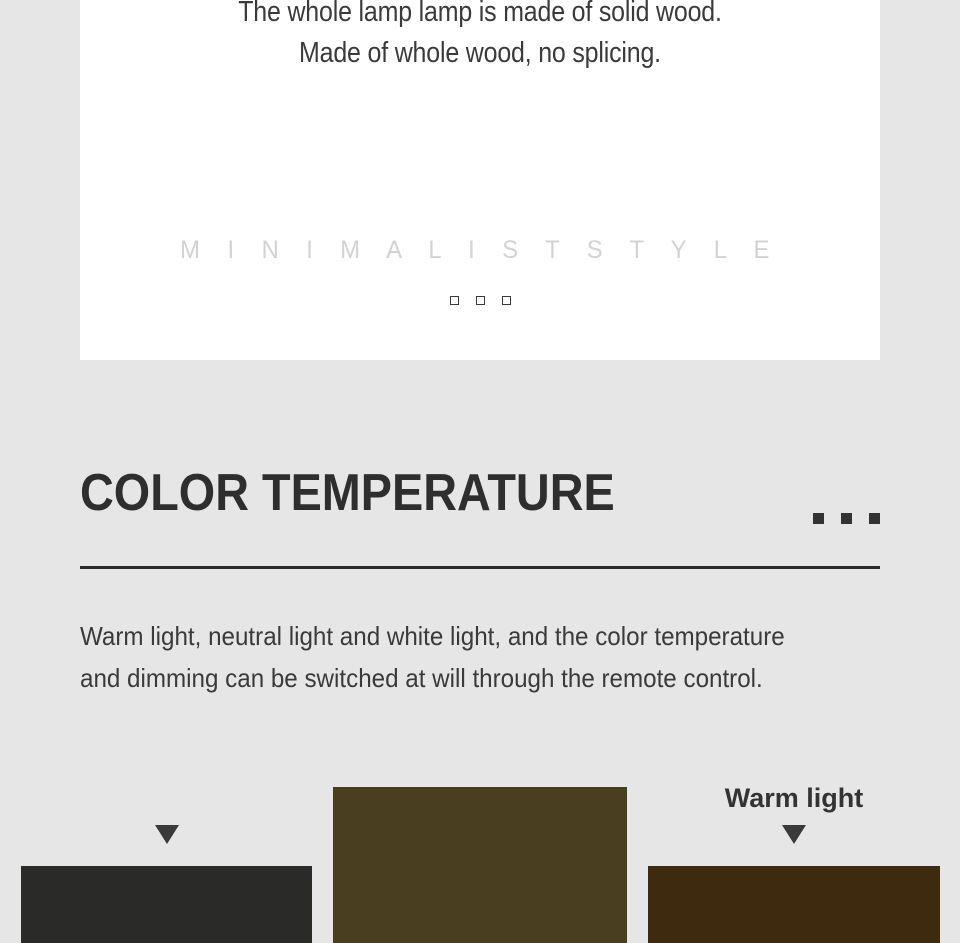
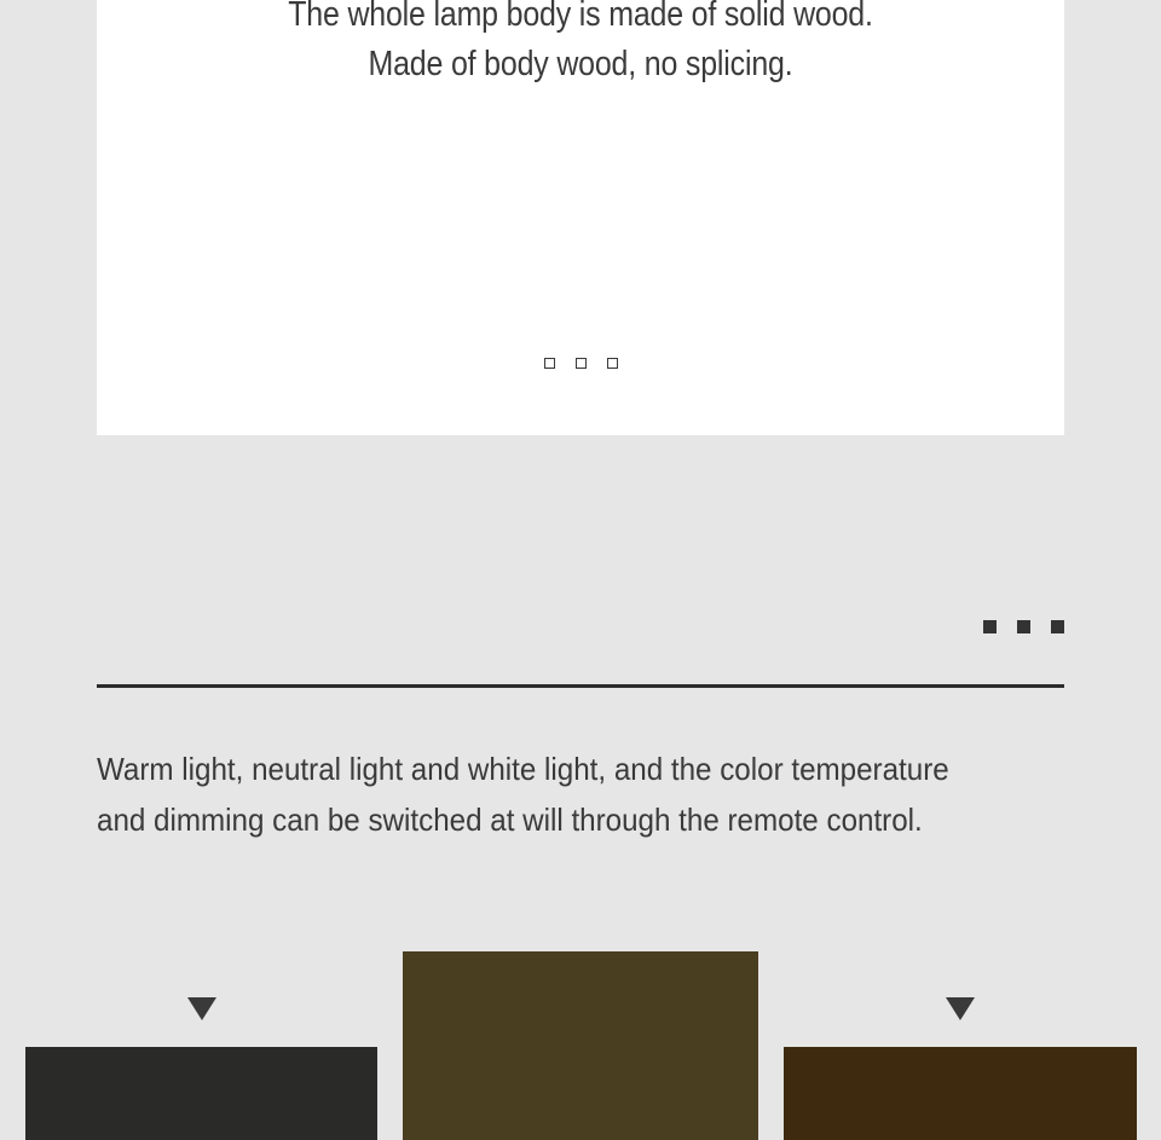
- The whole lamp lamp is made of solid wood.
+ The whole lamp body is made of solid wood.
- Made of whole wood, no splicing.
+ Made of body wood, no splicing.
- M I N I M A L I S T S T Y L E
- COLOR TEMPERATURE
  Warm light, neutral light and white light, and the color temperature and dimming can be switched at will through the remote control.
- Warm light
